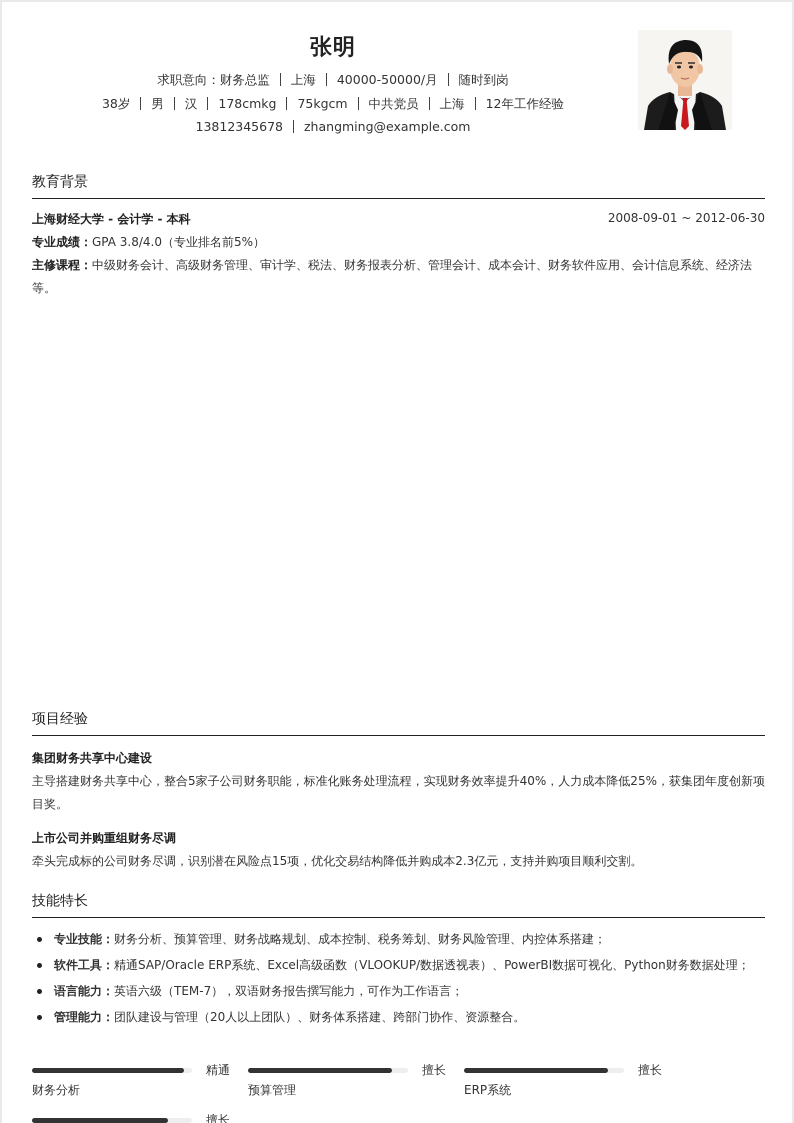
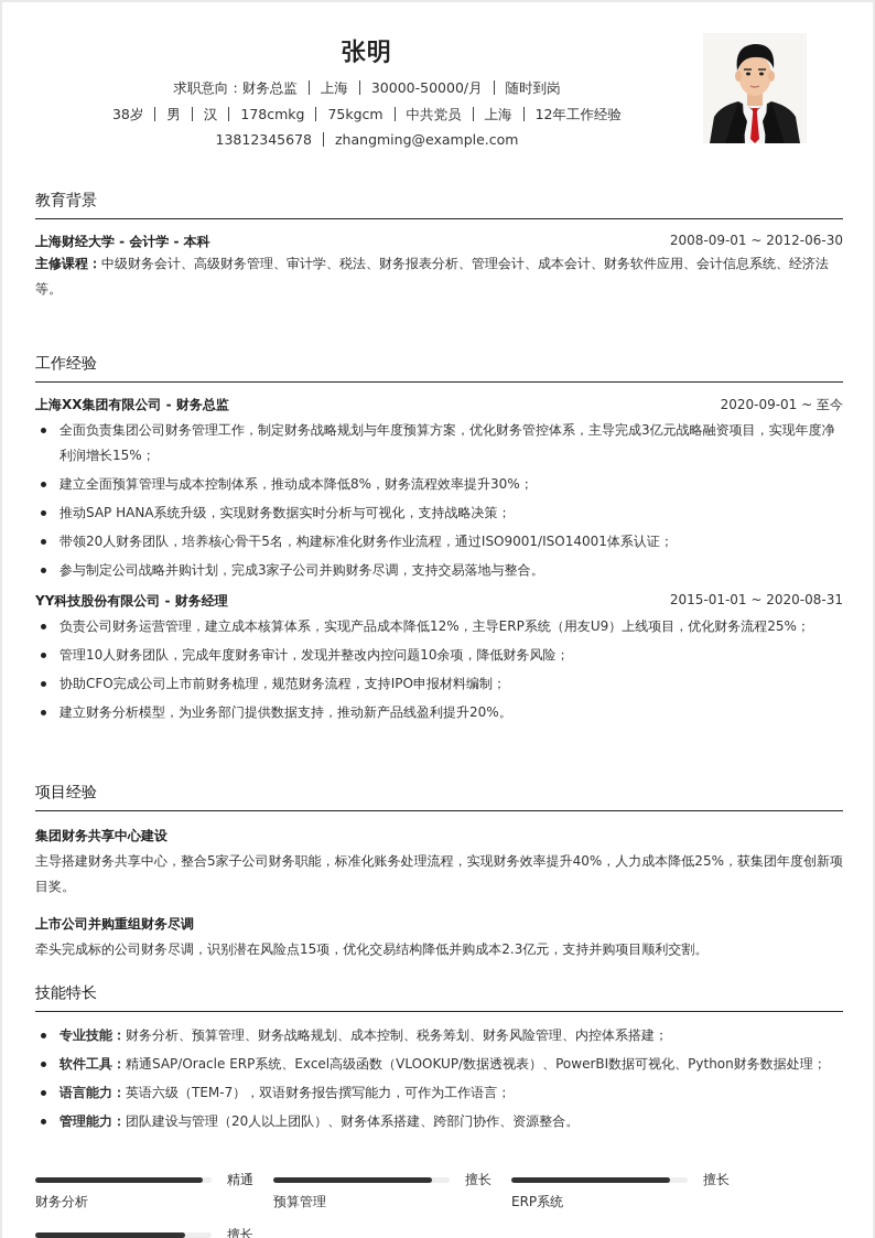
  张明
- 求职意向：财务总监 上海 40000-50000/月 随时到岗
+ 求职意向：财务总监 上海 30000-50000/月 随时到岗
  38岁 男 汉 178cmkg 75kgcm 中共党员 上海 12年工作经验
  13812345678 zhangming@example.com
  教育背景
  上海财经大学 - 会计学 - 本科
  2008-09-01 ~ 2012-06-30
- 专业成绩：GPA 3.8/4.0（专业排名前5%）
  主修课程：中级财务会计、高级财务管理、审计学、税法、财务报表分析、管理会计、成本会计、财务软件应用、会计信息系统、经济法等。
+ 工作经验
+ 上海XX集团有限公司 - 财务总监
+ 2020-09-01 ~ 至今
+ 全面负责集团公司财务管理工作，制定财务战略规划与年度预算方案，优化财务管控体系，主导完成3亿元战略融资项目，实现年度净利润增长15%；
+ 建立全面预算管理与成本控制体系，推动成本降低8%，财务流程效率提升30%；
+ 推动SAP HANA系统升级，实现财务数据实时分析与可视化，支持战略决策；
+ 带领20人财务团队，培养核心骨干5名，构建标准化财务作业流程，通过ISO9001/ISO14001体系认证；
+ 参与制定公司战略并购计划，完成3家子公司并购财务尽调，支持交易落地与整合。
+ YY科技股份有限公司 - 财务经理
+ 2015-01-01 ~ 2020-08-31
+ 负责公司财务运营管理，建立成本核算体系，实现产品成本降低12%，主导ERP系统（用友U9）上线项目，优化财务流程25%；
+ 管理10人财务团队，完成年度财务审计，发现并整改内控问题10余项，降低财务风险；
+ 协助CFO完成公司上市前财务梳理，规范财务流程，支持IPO申报材料编制；
+ 建立财务分析模型，为业务部门提供数据支持，推动新产品线盈利提升20%。
  项目经验
  集团财务共享中心建设
  主导搭建财务共享中心，整合5家子公司财务职能，标准化账务处理流程，实现财务效率提升40%，人力成本降低25%，获集团年度创新项目奖。
  上市公司并购重组财务尽调
  牵头完成标的公司财务尽调，识别潜在风险点15项，优化交易结构降低并购成本2.3亿元，支持并购项目顺利交割。
  技能特长
  专业技能：财务分析、预算管理、财务战略规划、成本控制、税务筹划、财务风险管理、内控体系搭建；
  软件工具：精通SAP/Oracle ERP系统、Excel高级函数（VLOOKUP/数据透视表）、PowerBI数据可视化、Python财务数据处理；
  语言能力：英语六级（TEM-7），双语财务报告撰写能力，可作为工作语言；
  管理能力：团队建设与管理（20人以上团队）、财务体系搭建、跨部门协作、资源整合。
  精通
  财务分析
  擅长
  预算管理
  擅长
  ERP系统
  擅长
